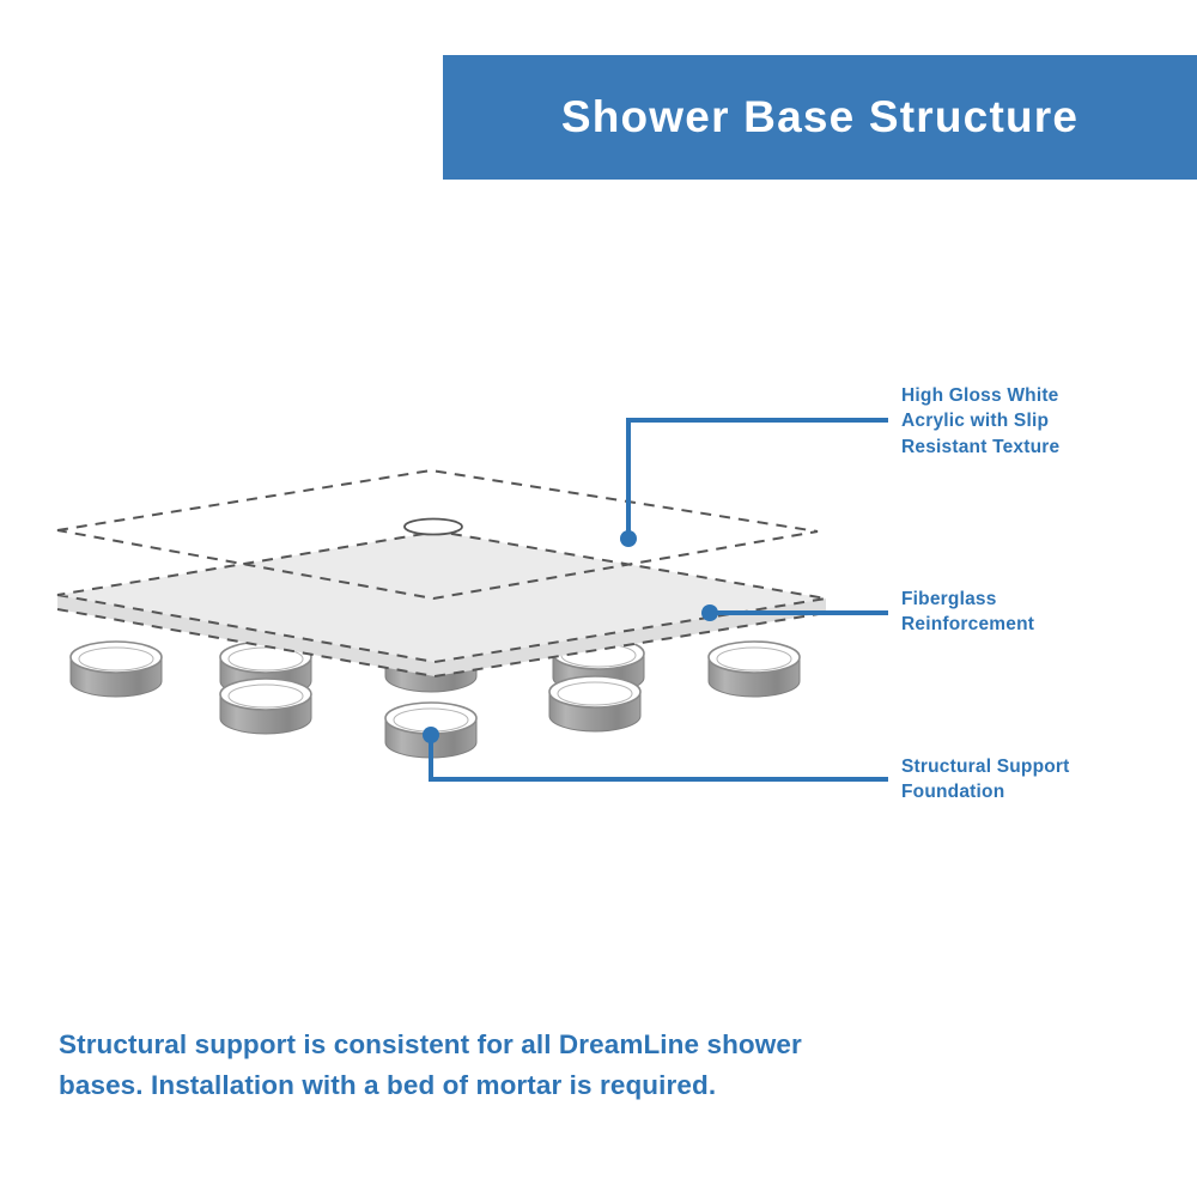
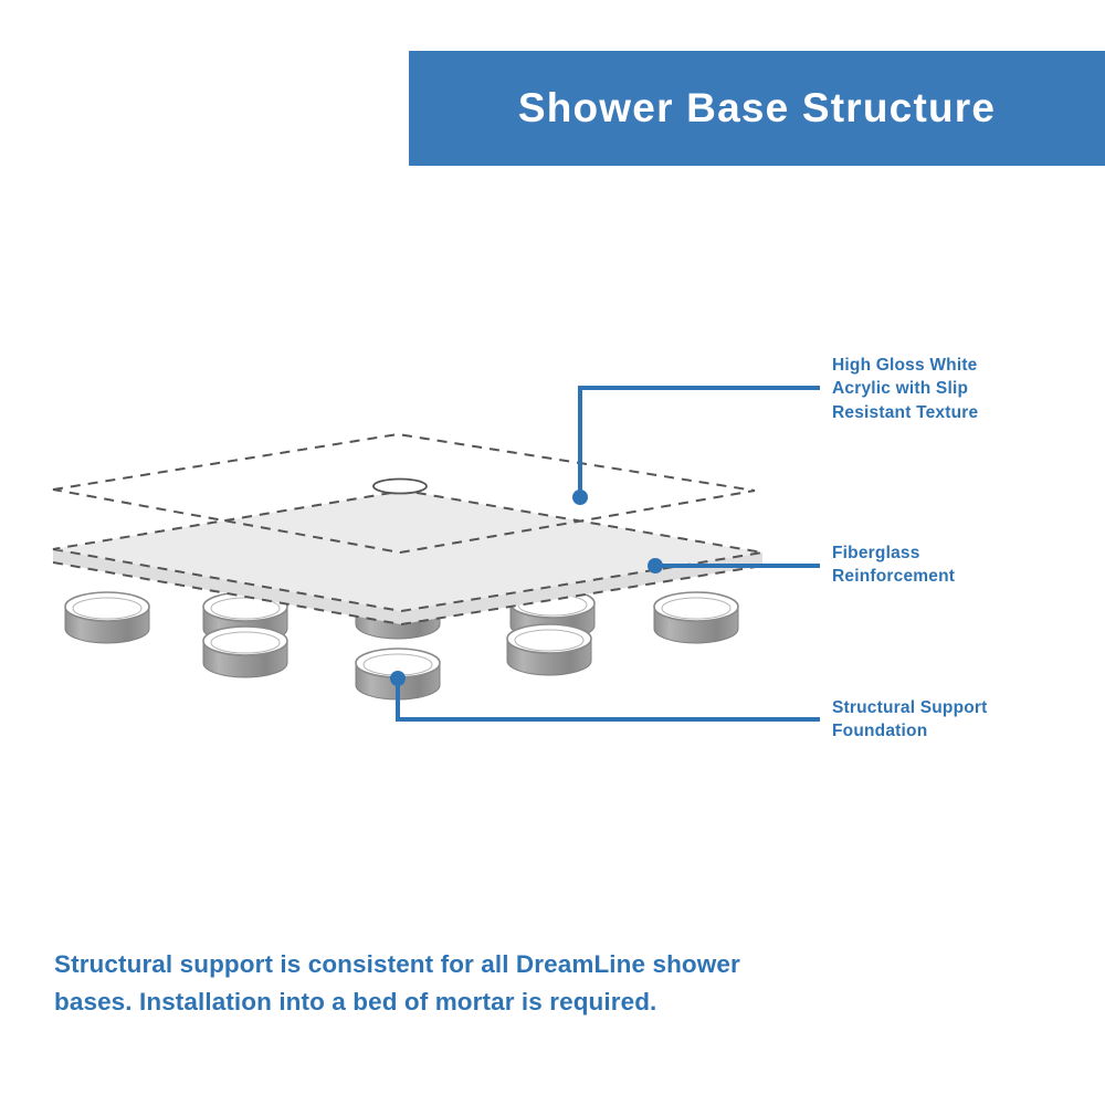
  Shower Base Structure
  High Gloss White
  Acrylic with Slip
  Resistant Texture
  Fiberglass
  Reinforcement
  Structural Support
  Foundation
- Structural support is consistent for all DreamLine shower bases. Installation with a bed of mortar is required.
+ Structural support is consistent for all DreamLine shower bases. Installation into a bed of mortar is required.
